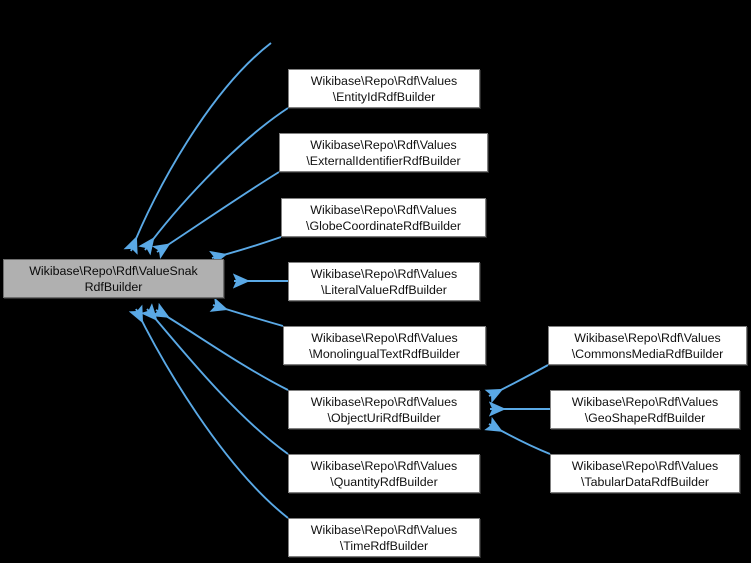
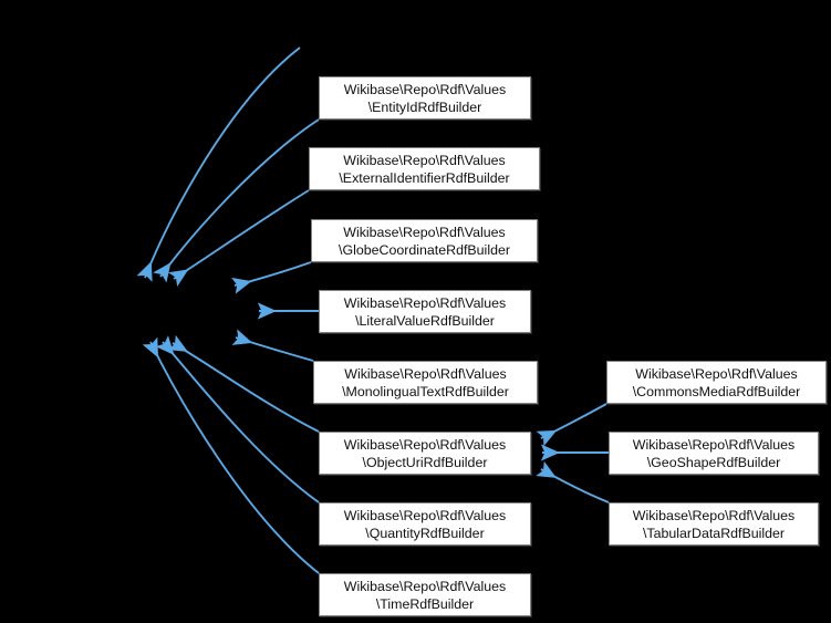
- Wikibase\Repo\Rdf\ValueSnak
- RdfBuilder
  Wikibase\Repo\Rdf\Values
  \EntityIdRdfBuilder
  Wikibase\Repo\Rdf\Values
  \ExternalIdentifierRdfBuilder
  Wikibase\Repo\Rdf\Values
  \GlobeCoordinateRdfBuilder
  Wikibase\Repo\Rdf\Values
  \LiteralValueRdfBuilder
  Wikibase\Repo\Rdf\Values
  \MonolingualTextRdfBuilder
  Wikibase\Repo\Rdf\Values
  \ObjectUriRdfBuilder
  Wikibase\Repo\Rdf\Values
  \QuantityRdfBuilder
  Wikibase\Repo\Rdf\Values
  \TimeRdfBuilder
  Wikibase\Repo\Rdf\Values
  \CommonsMediaRdfBuilder
  Wikibase\Repo\Rdf\Values
  \GeoShapeRdfBuilder
  Wikibase\Repo\Rdf\Values
  \TabularDataRdfBuilder
